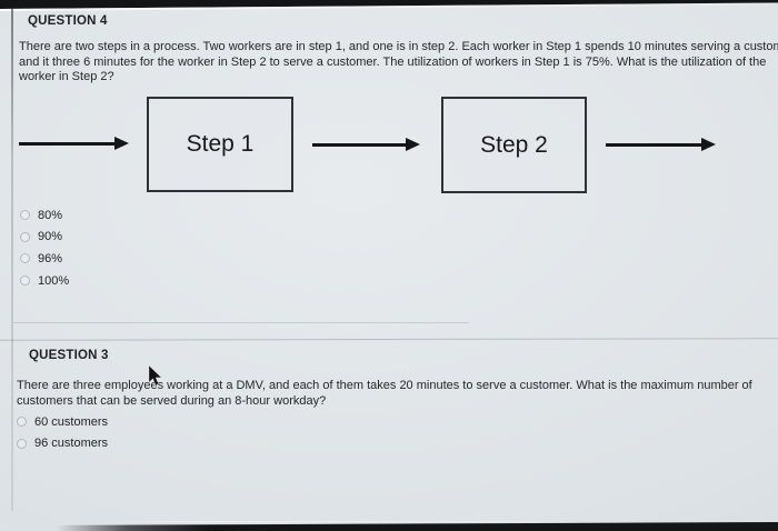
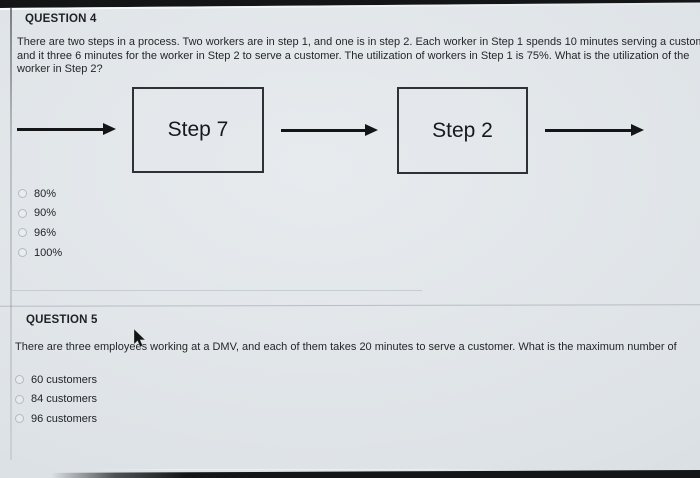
  QUESTION 4
  There are two steps in a process. Two workers are in step 1, and one is in step 2. Each worker in Step 1 spends 10 minutes serving a custo
  and it three 6 minutes for the worker in Step 2 to serve a customer. The utilization of workers in Step 1 is 75%. What is the utilization of the
  worker in Step 2?
- Step 1
+ Step 7
  Step 2
  80%
  90%
  96%
  100%
- QUESTION 3
+ QUESTION 5
  There are three employees working at a DMV, and each of them takes 20 minutes to serve a customer. What is the maximum number of
- customers that can be served during an 8-hour workday?
  60 customers
+ 84 customers
  96 customers
